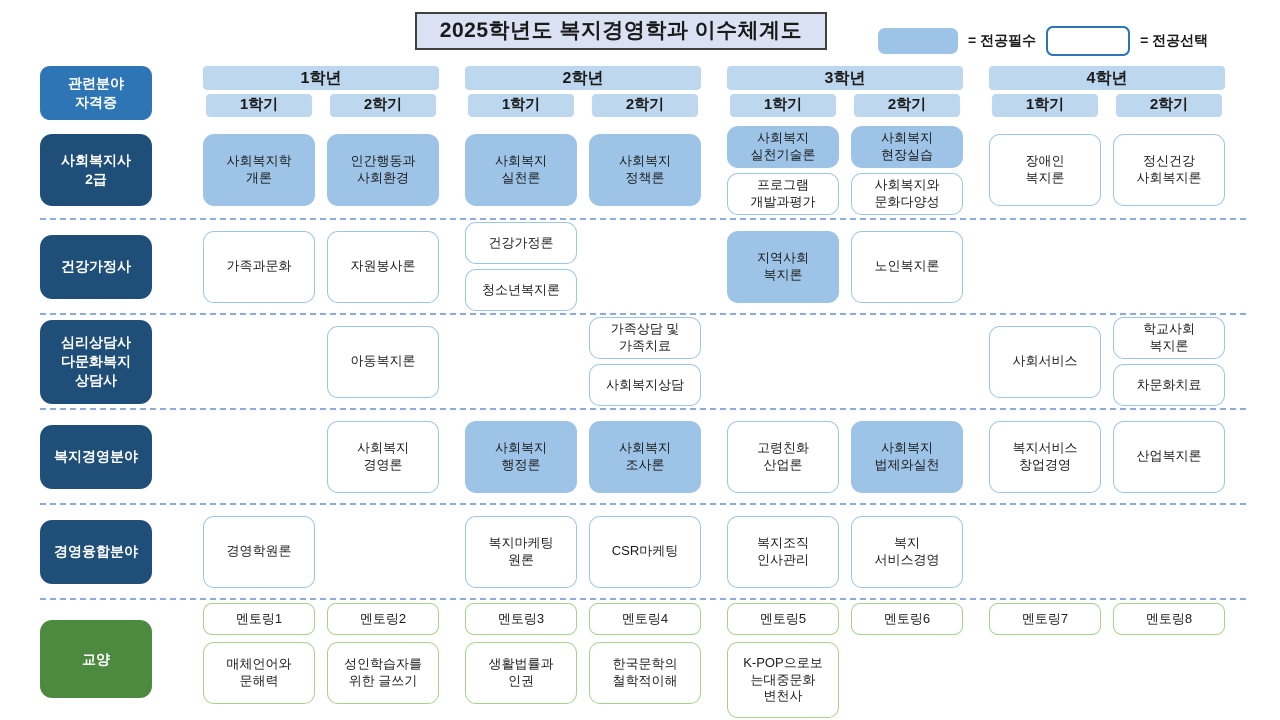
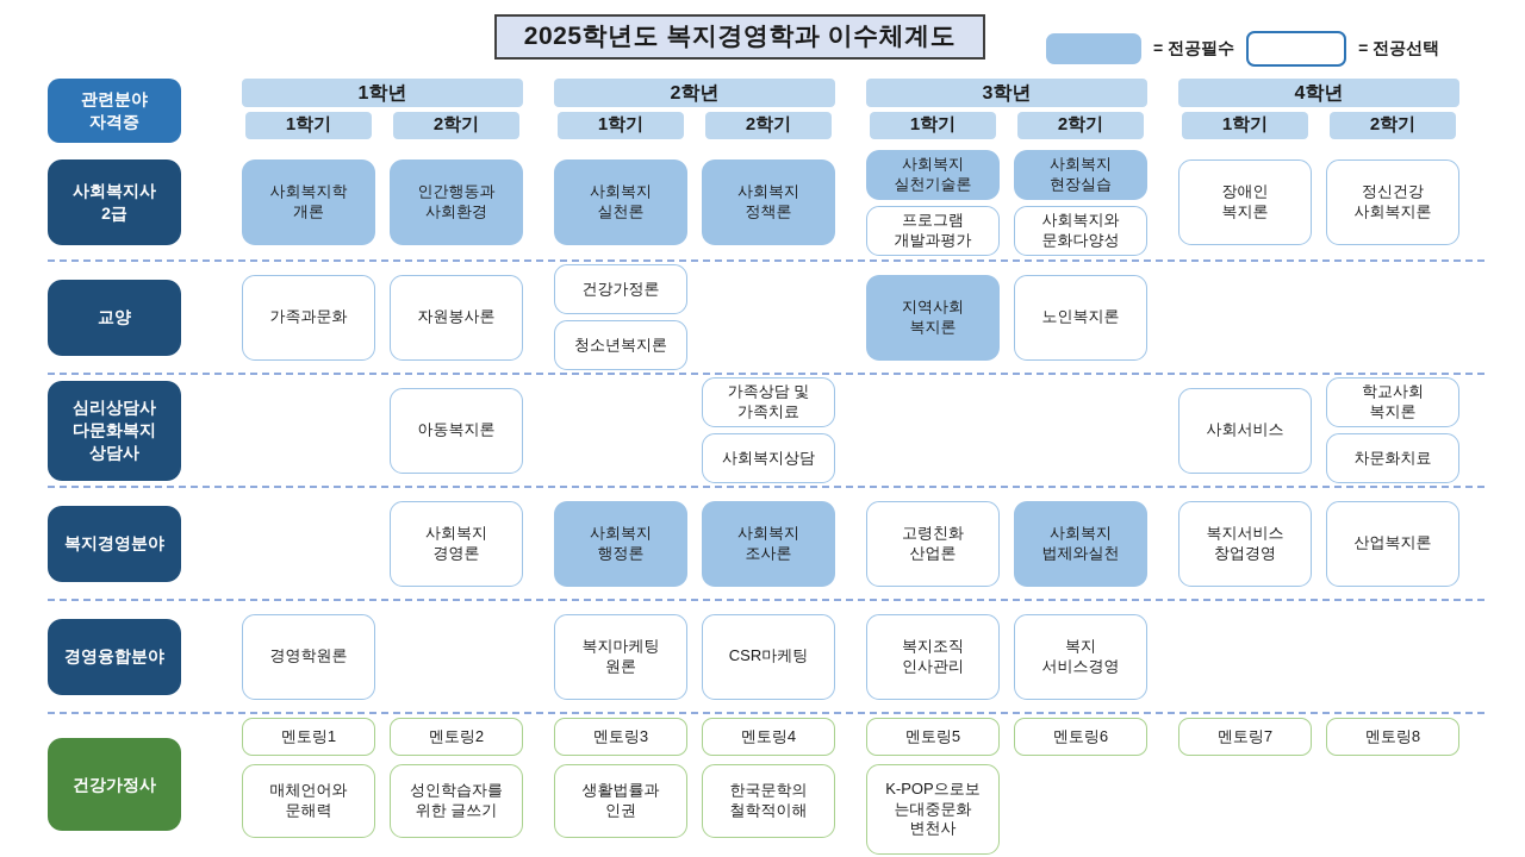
  2025학년도 복지경영학과 이수체계도
  = 전공필수
  = 전공선택
  관련분야
  자격증
  1학년
  1학기
  2학기
  2학년
  1학기
  2학기
  3학년
  1학기
  2학기
  4학년
  1학기
  2학기
  사회복지사
  2급
  사회복지학
  개론
  인간행동과
  사회환경
  사회복지
  실천론
  사회복지
  정책론
  사회복지
  실천기술론
  프로그램
  개발과평가
  사회복지
  현장실습
  사회복지와
  문화다양성
  장애인
  복지론
  정신건강
  사회복지론
- 건강가정사
+ 교양
  가족과문화
  자원봉사론
  건강가정론
  청소년복지론
  지역사회
  복지론
  노인복지론
  심리상담사
  다문화복지
  상담사
  아동복지론
  가족상담 및
  가족치료
  사회복지상담
  사회서비스
  학교사회
  복지론
  차문화치료
  복지경영분야
  사회복지
  경영론
  사회복지
  행정론
  사회복지
  조사론
  고령친화
  산업론
  사회복지
  법제와실천
  복지서비스
  창업경영
  산업복지론
  경영융합분야
  경영학원론
  복지마케팅
  원론
  CSR마케팅
  복지조직
  인사관리
  복지
  서비스경영
- 교양
+ 건강가정사
  멘토링1
  매체언어와
  문해력
  멘토링2
  성인학습자를
  위한 글쓰기
  멘토링3
  생활법률과
  인권
  멘토링4
  한국문학의
  철학적이해
  멘토링5
  K-POP으로보
  는대중문화
  변천사
  멘토링6
  멘토링7
  멘토링8
